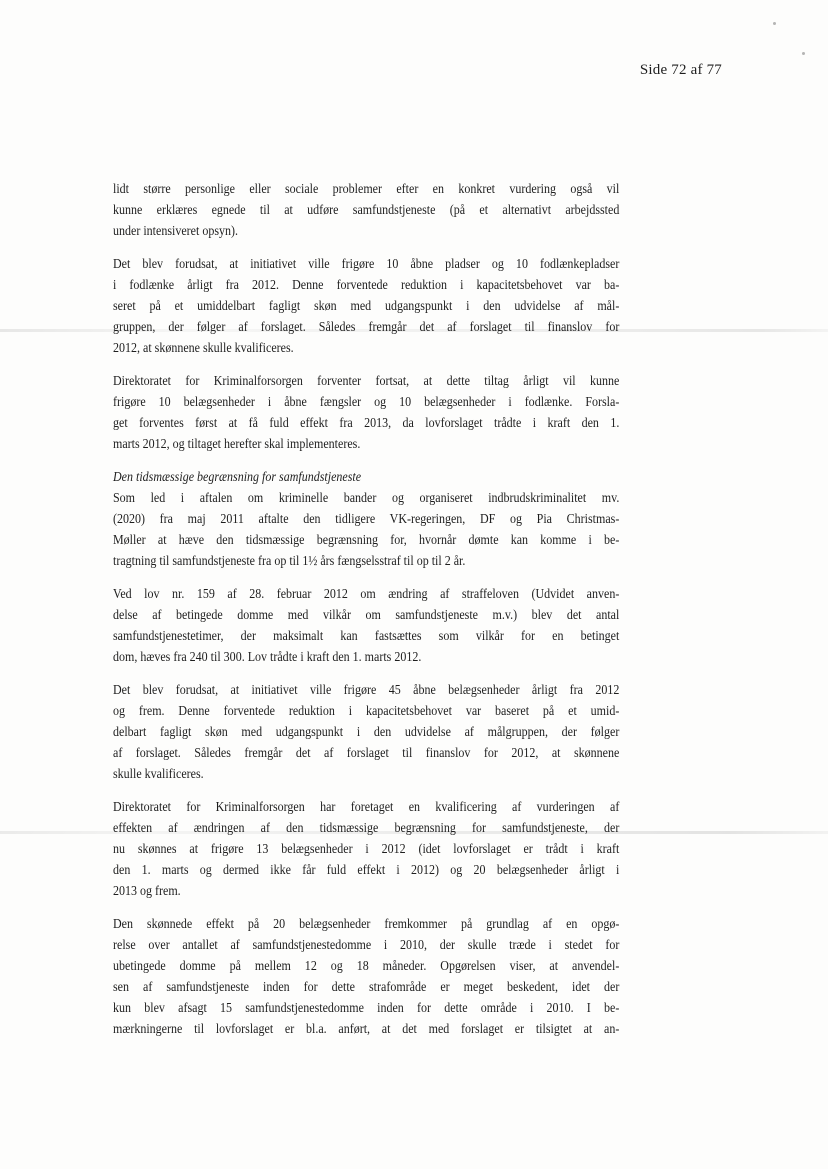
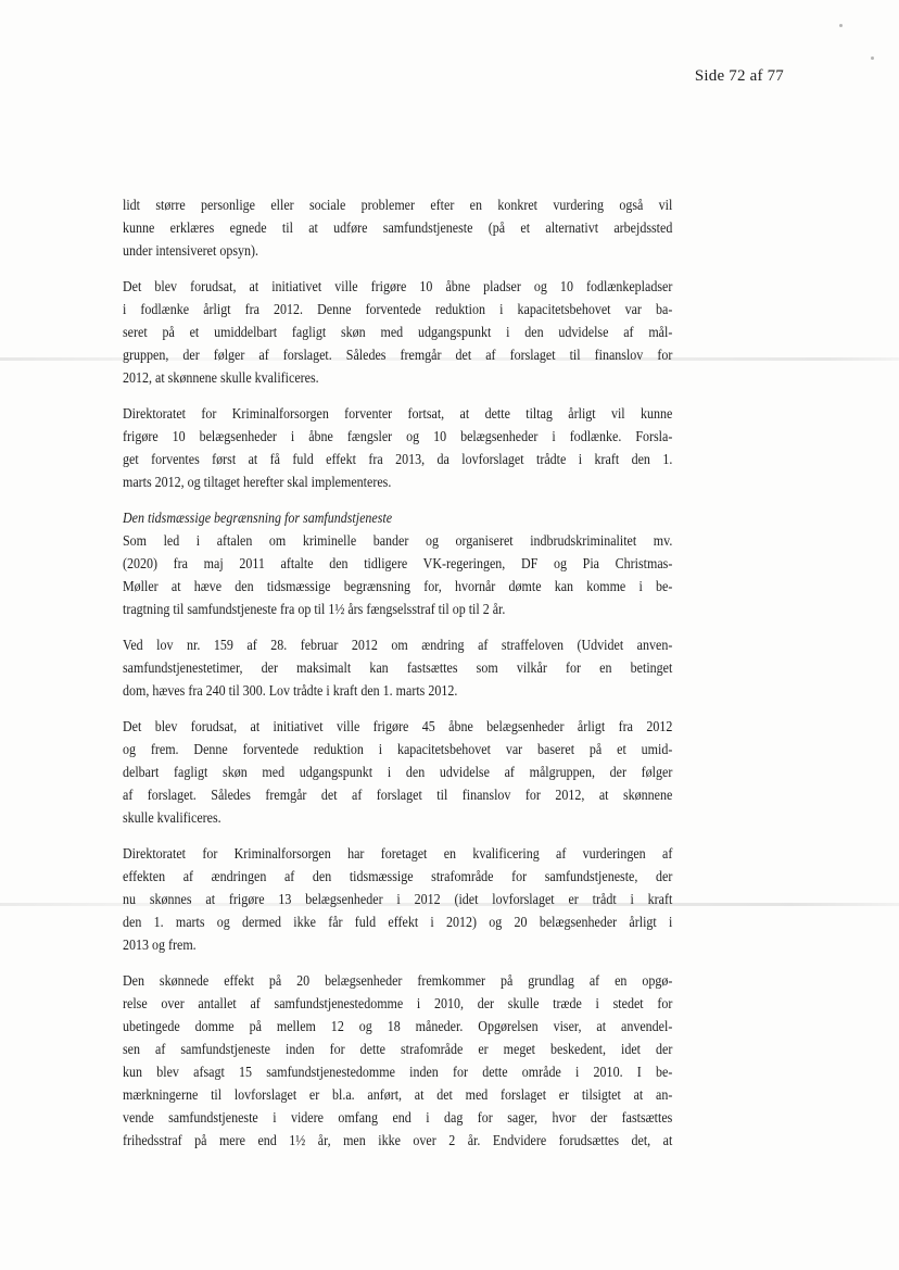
  Side 72 af 77
  lidt større personlige eller sociale problemer efter en konkret vurdering også vil
  kunne erklæres egnede til at udføre samfundstjeneste (på et alternativt arbejdssted
  under intensiveret opsyn).
  Det blev forudsat, at initiativet ville frigøre 10 åbne pladser og 10 fodlænkepladser
  i fodlænke årligt fra 2012. Denne forventede reduktion i kapacitetsbehovet var ba-
  seret på et umiddelbart fagligt skøn med udgangspunkt i den udvidelse af mål-
  gruppen, der følger af forslaget. Således fremgår det af forslaget til finanslov for
  2012, at skønnene skulle kvalificeres.
  Direktoratet for Kriminalforsorgen forventer fortsat, at dette tiltag årligt vil kunne
  frigøre 10 belægsenheder i åbne fængsler og 10 belægsenheder i fodlænke. Forsla-
  get forventes først at få fuld effekt fra 2013, da lovforslaget trådte i kraft den 1.
  marts 2012, og tiltaget herefter skal implementeres.
  Den tidsmæssige begrænsning for samfundstjeneste
  Som led i aftalen om kriminelle bander og organiseret indbrudskriminalitet mv.
  (2020) fra maj 2011 aftalte den tidligere VK-regeringen, DF og Pia Christmas-
  Møller at hæve den tidsmæssige begrænsning for, hvornår dømte kan komme i be-
  tragtning til samfundstjeneste fra op til 1½ års fængselsstraf til op til 2 år.
  Ved lov nr. 159 af 28. februar 2012 om ændring af straffeloven (Udvidet anven-
- delse af betingede domme med vilkår om samfundstjeneste m.v.) blev det antal
  samfundstjenestetimer, der maksimalt kan fastsættes som vilkår for en betinget
  dom, hæves fra 240 til 300. Lov trådte i kraft den 1. marts 2012.
  Det blev forudsat, at initiativet ville frigøre 45 åbne belægsenheder årligt fra 2012
  og frem. Denne forventede reduktion i kapacitetsbehovet var baseret på et umid-
  delbart fagligt skøn med udgangspunkt i den udvidelse af målgruppen, der følger
  af forslaget. Således fremgår det af forslaget til finanslov for 2012, at skønnene
  skulle kvalificeres.
  Direktoratet for Kriminalforsorgen har foretaget en kvalificering af vurderingen af
- effekten af ændringen af den tidsmæssige begrænsning for samfundstjeneste, der
+ effekten af ændringen af den tidsmæssige strafområde for samfundstjeneste, der
  nu skønnes at frigøre 13 belægsenheder i 2012 (idet lovforslaget er trådt i kraft
  den 1. marts og dermed ikke får fuld effekt i 2012) og 20 belægsenheder årligt i
  2013 og frem.
  Den skønnede effekt på 20 belægsenheder fremkommer på grundlag af en opgø-
  relse over antallet af samfundstjenestedomme i 2010, der skulle træde i stedet for
  ubetingede domme på mellem 12 og 18 måneder. Opgørelsen viser, at anvendel-
  sen af samfundstjeneste inden for dette strafområde er meget beskedent, idet der
  kun blev afsagt 15 samfundstjenestedomme inden for dette område i 2010. I be-
  mærkningerne til lovforslaget er bl.a. anført, at det med forslaget er tilsigtet at an-
+ vende samfundstjeneste i videre omfang end i dag for sager, hvor der fastsættes
+ frihedsstraf på mere end 1½ år, men ikke over 2 år. Endvidere forudsættes det, at
